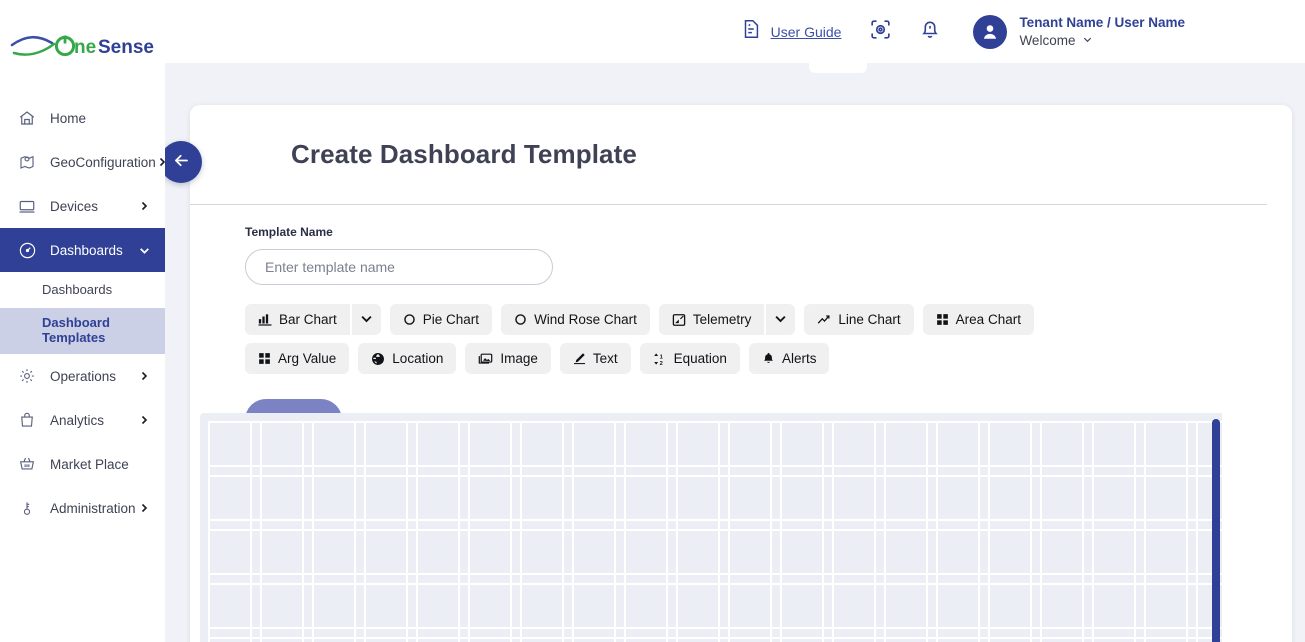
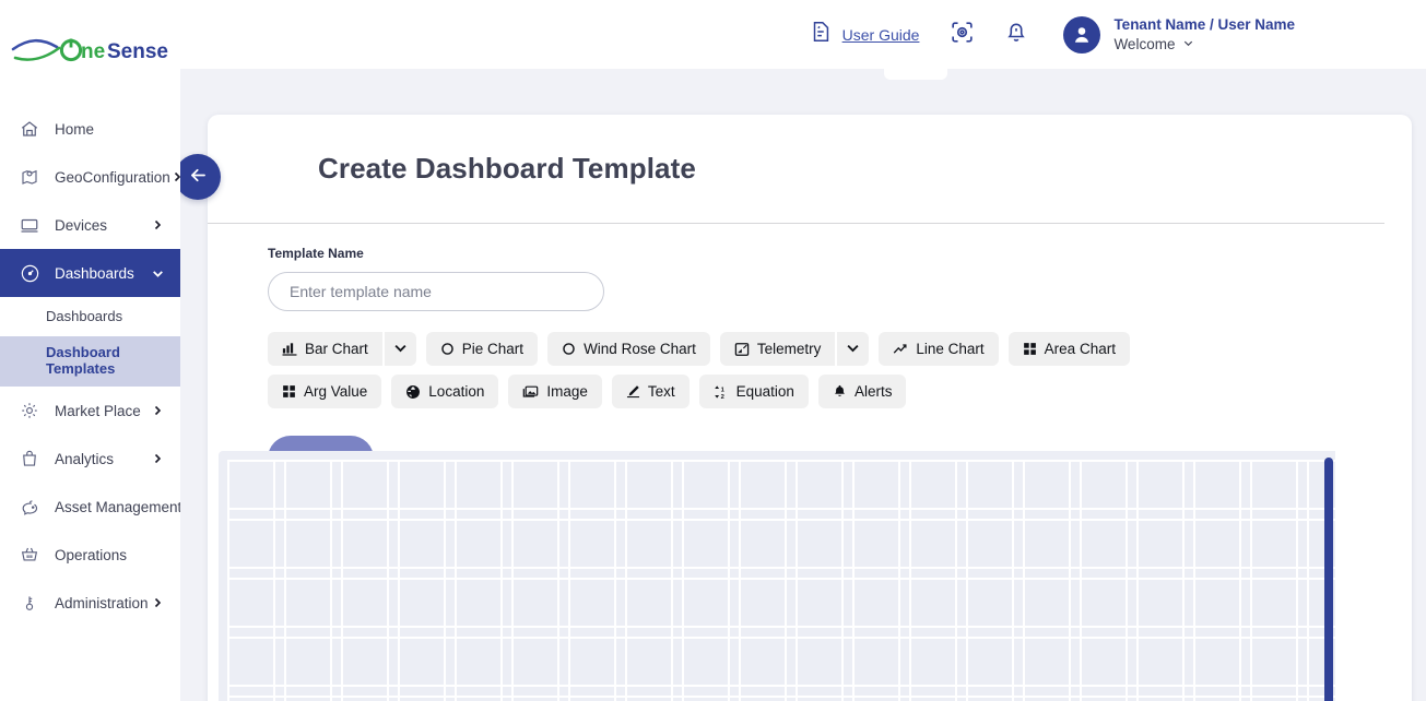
  ne
  Sense
  Home
  GeoConfiguration
  Devices
  Dashboards
  Dashboards
  Dashboard Templates
- Operations
+ Market Place
  Analytics
+ Asset Management
- Market Place
+ Operations
  Administration
  User Guide
  Tenant Name / User Name
  Welcome
  Create Dashboard Template
  Template Name
  Enter template name
  Bar Chart
  Pie Chart
  Wind Rose Chart
  Telemetry
  Line Chart
  Area Chart
  Arg Value
  Location
  Image
  Text
  Equation
  Alerts
